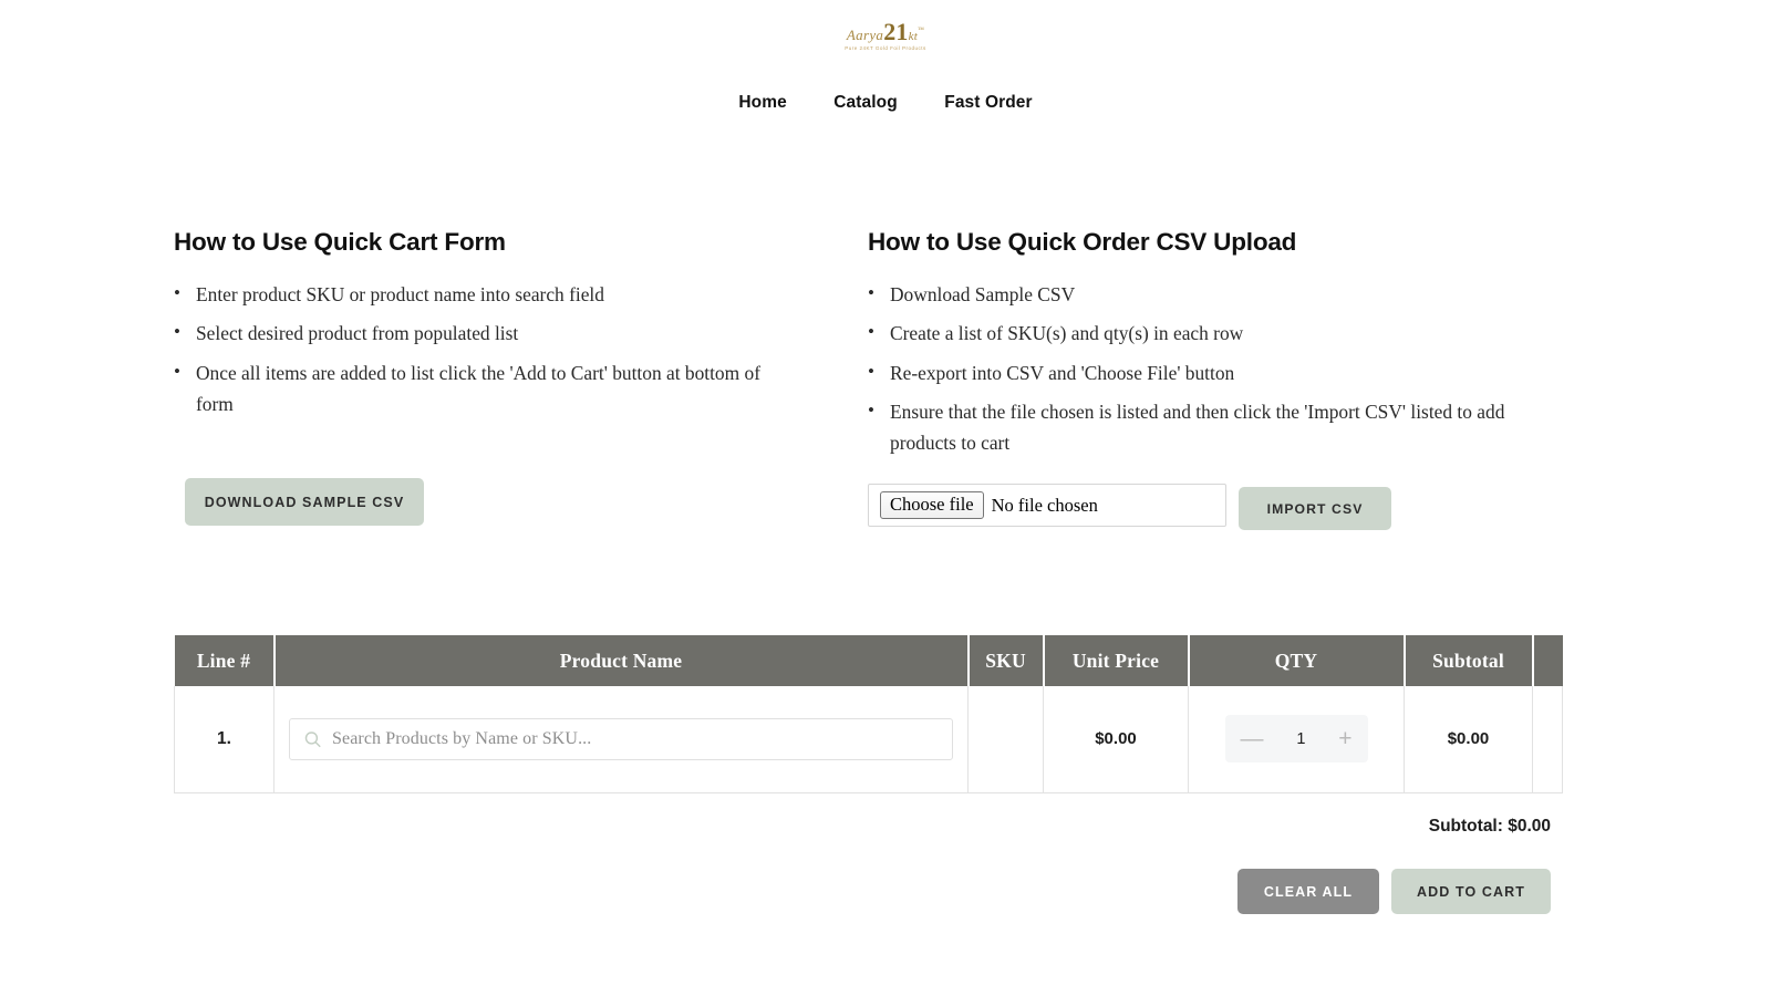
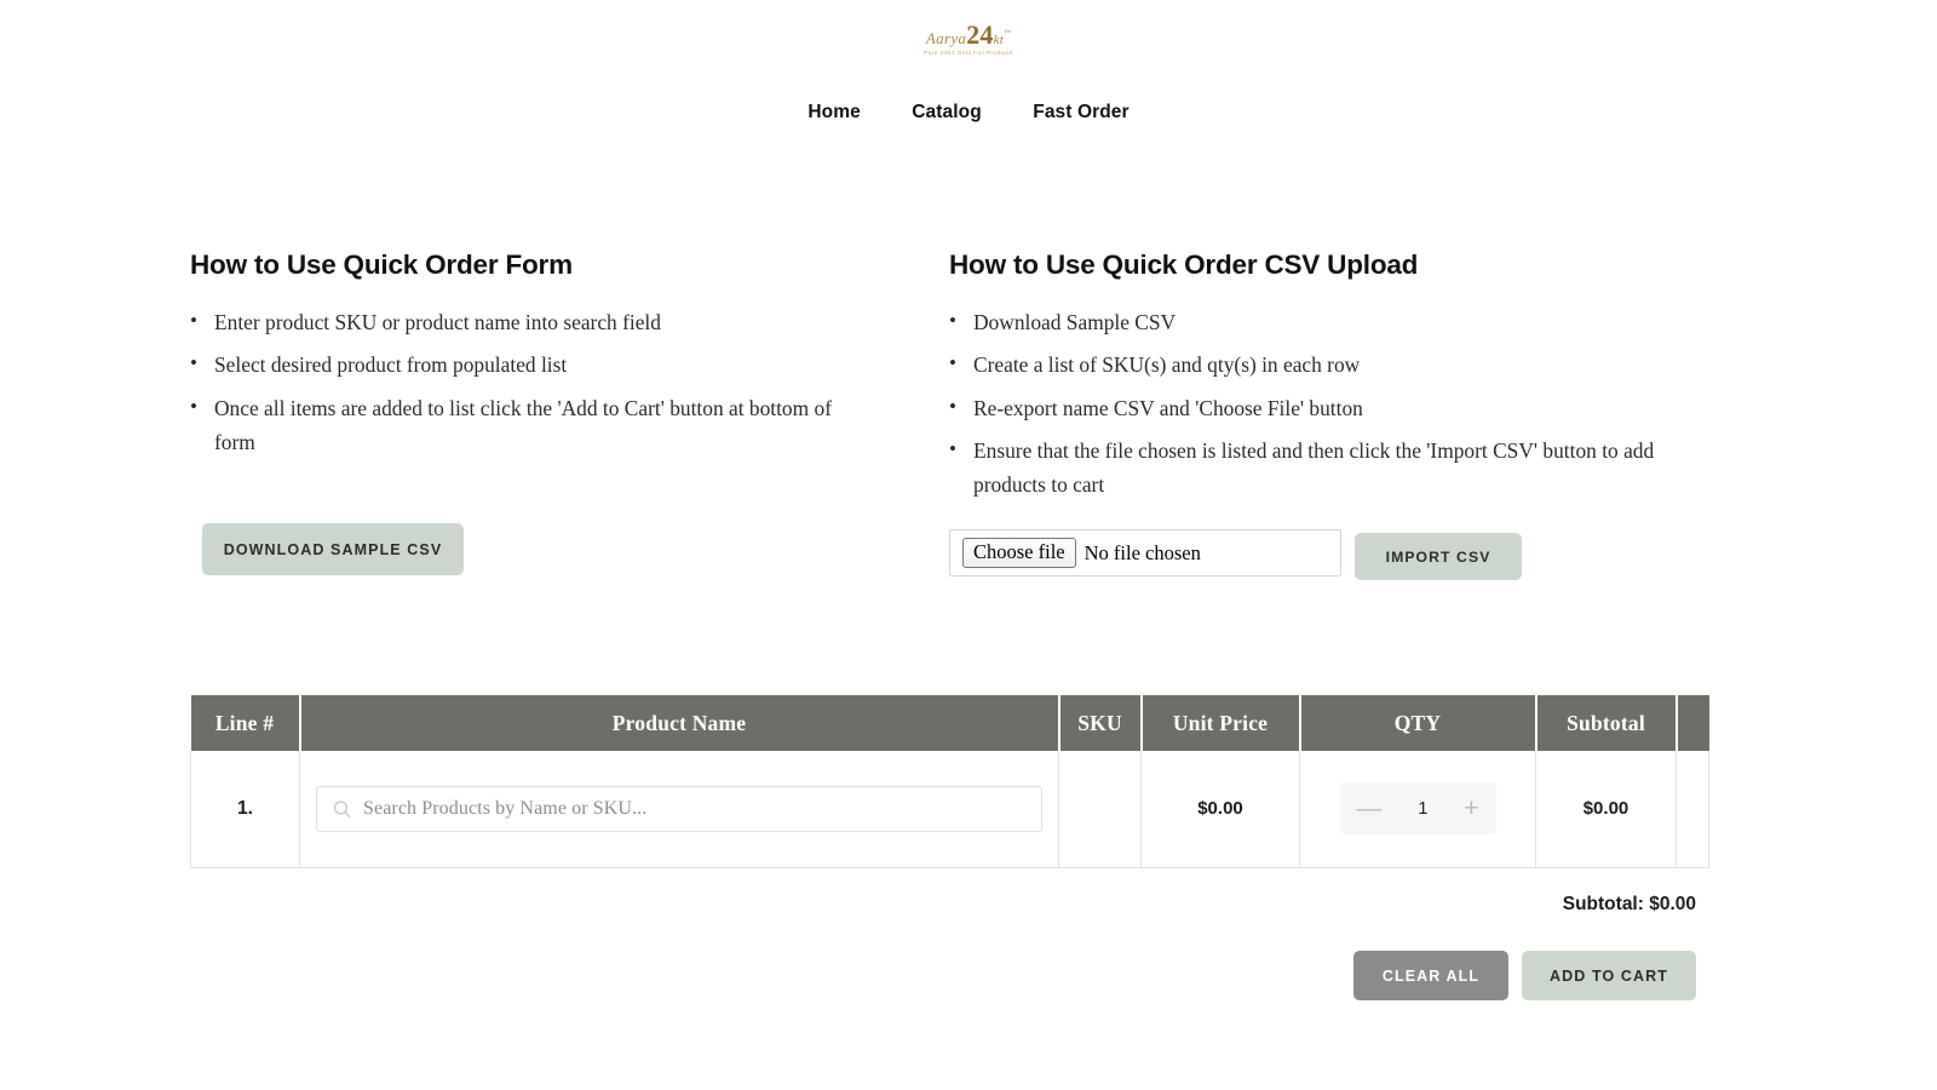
- Aarya21kt
+ Aarya24kt
  Home Catalog Fast Order
- How to Use Quick Cart Form
+ How to Use Quick Order Form
  Enter product SKU or product name into search field
  Select desired product from populated list
  Once all items are added to list click the 'Add to Cart' button at bottom of form
  How to Use Quick Order CSV Upload
  Download Sample CSV
  Create a list of SKU(s) and qty(s) in each row
- Re-export into CSV and 'Choose File' button
+ Re-export name CSV and 'Choose File' button
- Ensure that the file chosen is listed and then click the 'Import CSV' listed to add products to cart
+ Ensure that the file chosen is listed and then click the 'Import CSV' button to add products to cart
  DOWNLOAD SAMPLE CSV
  Choose file
  No file chosen
  IMPORT CSV
  Line #	Product Name	SKU	Unit Price	QTY	Subtotal
  1.	Search Products by Name or SKU...		$0.00	— 1 +	$0.00
  Subtotal: $0.00
  CLEAR ALL
  ADD TO CART
